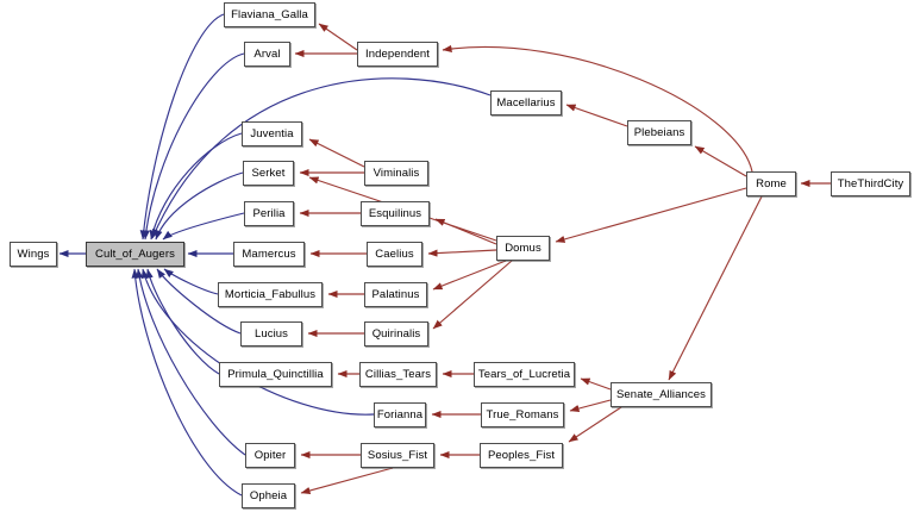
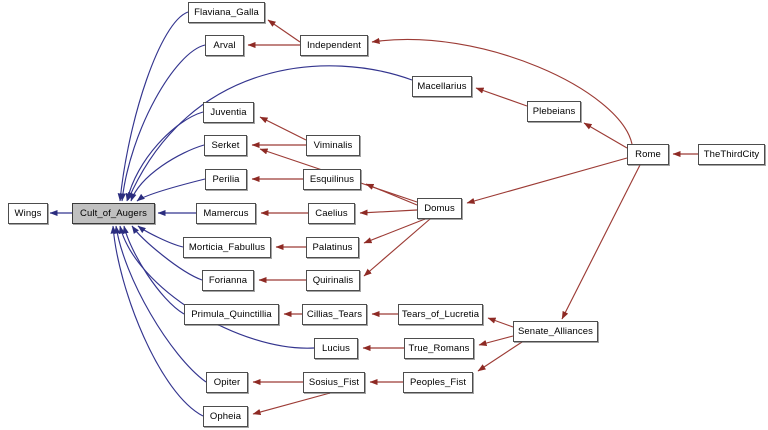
  Wings
  Cult_of_Augers
  Flaviana_Galla
  Arval
  Independent
  Macellarius
  Plebeians
  Rome
  TheThirdCity
  Juventia
  Viminalis
  Serket
  Perilia
  Esquilinus
  Domus
  Mamercus
  Caelius
  Morticia_Fabullus
  Palatinus
- Lucius
+ Forianna
  Quirinalis
  Primula_Quinctillia
  Cillias_Tears
  Tears_of_Lucretia
  Senate_Alliances
- Forianna
+ Lucius
  True_Romans
  Opiter
  Sosius_Fist
  Peoples_Fist
  Opheia
